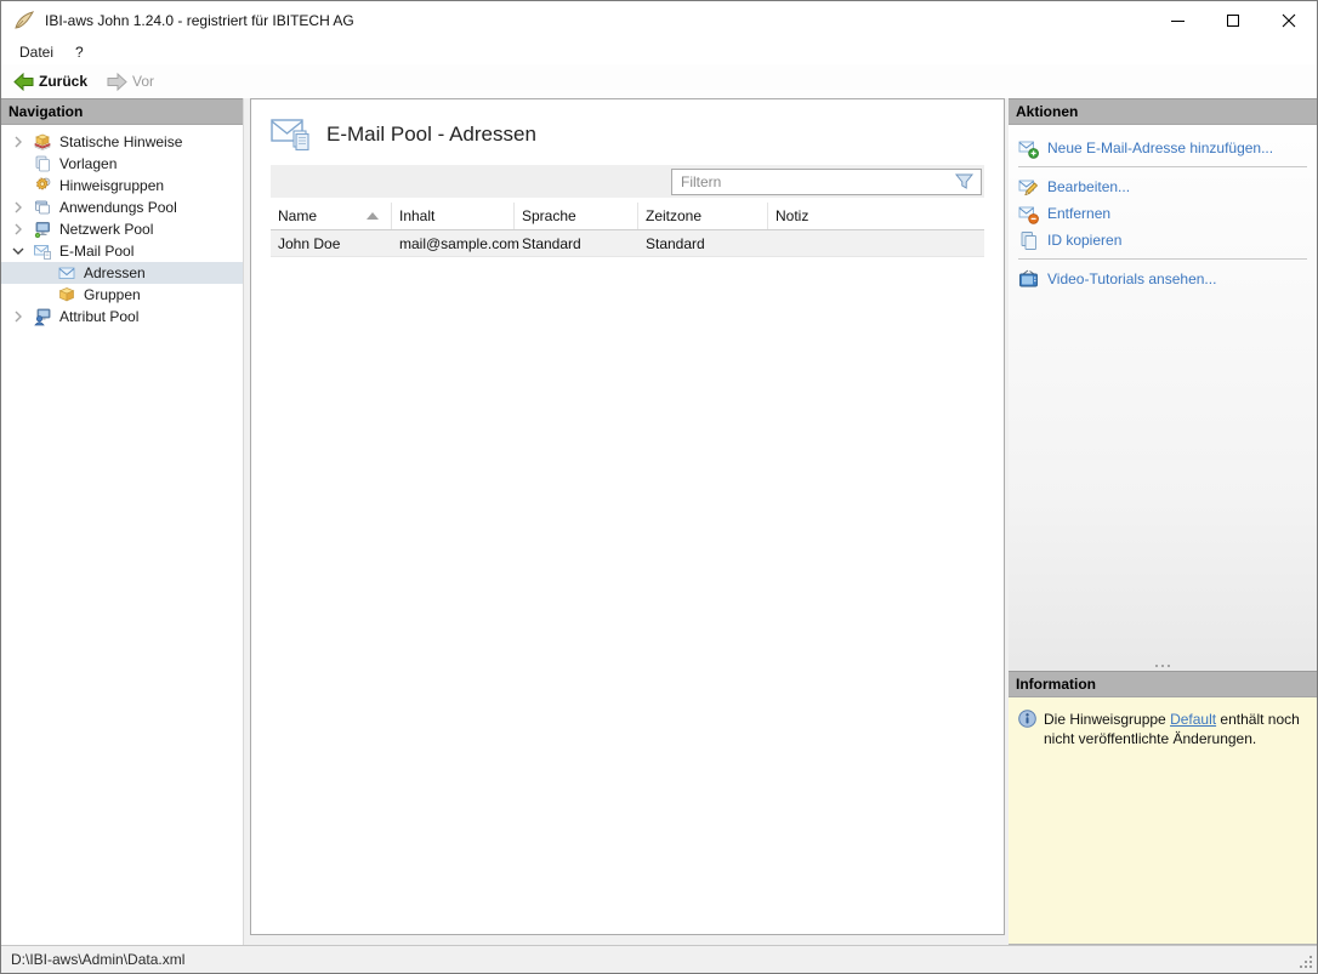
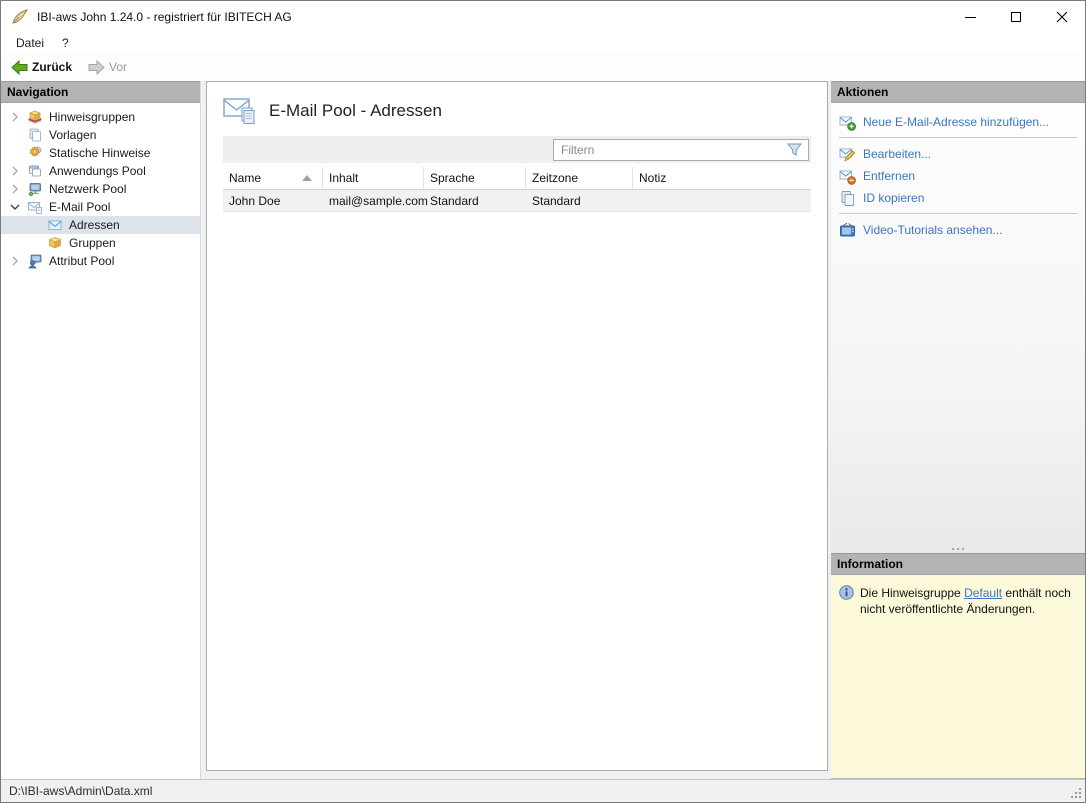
  IBI-aws John 1.24.0 - registriert für IBITECH AG
  Datei
  ?
  Zurück
  Vor
  Navigation
- Statische Hinweise
+ Hinweisgruppen
  Vorlagen
- Hinweisgruppen
+ Statische Hinweise
  Anwendungs Pool
  Netzwerk Pool
  E-Mail Pool
  Adressen
  Gruppen
  Attribut Pool
  E-Mail Pool - Adressen
  Filtern
  Name
  Inhalt
  Sprache
  Zeitzone
  Notiz
  John Doe
  mail@sample.com
  Standard
  Standard
  Aktionen
  Neue E-Mail-Adresse hinzufügen...
  Bearbeiten...
  Entfernen
  ID kopieren
  Video-Tutorials ansehen...
  Information
  Die Hinweisgruppe Default enthält noch nicht veröffentlichte Änderungen.
  D:\IBI-aws\Admin\Data.xml
